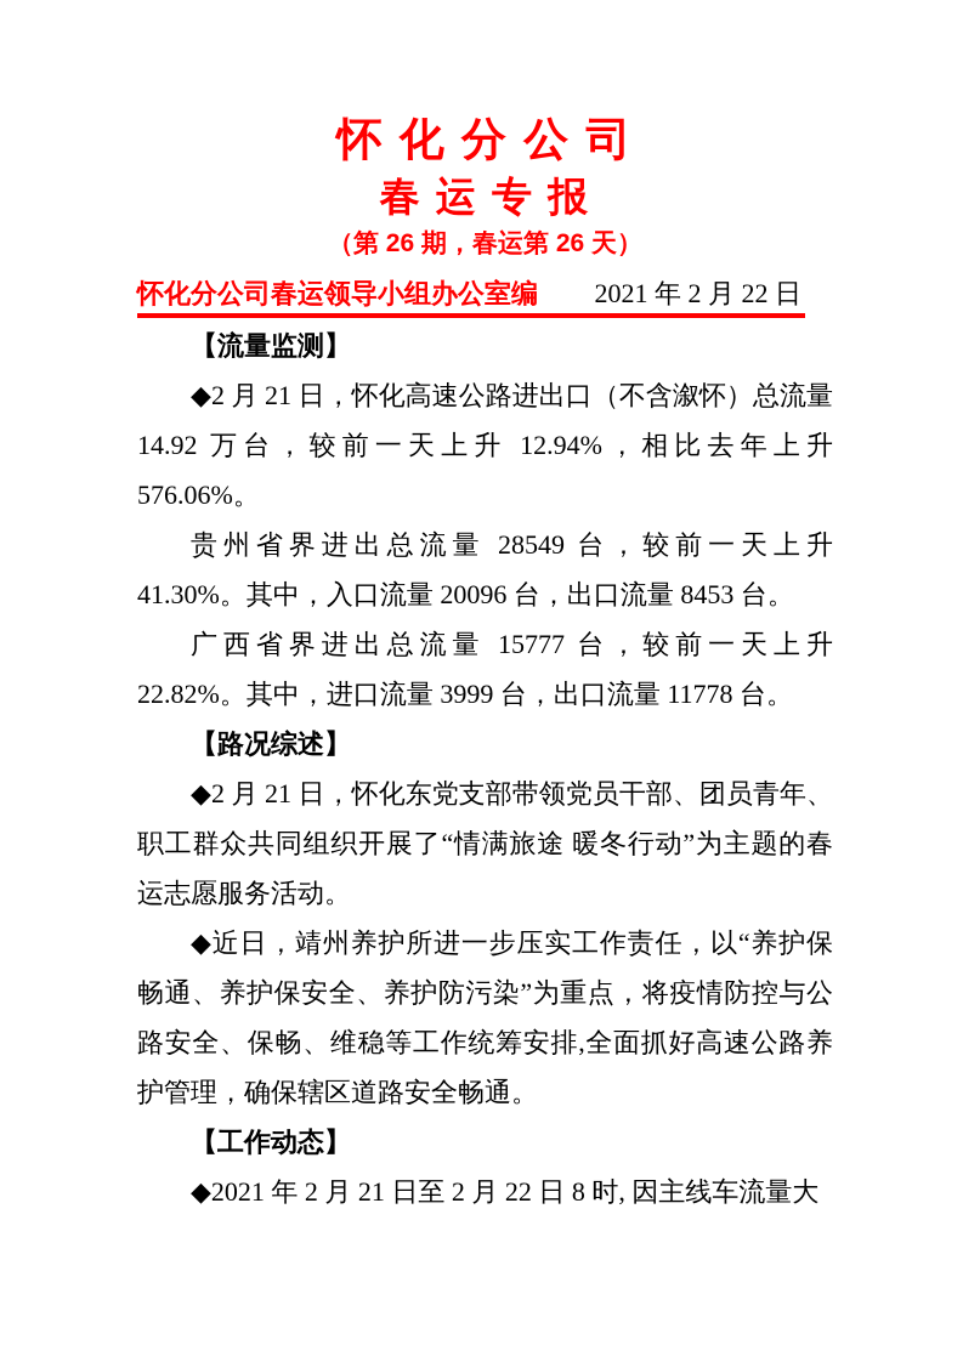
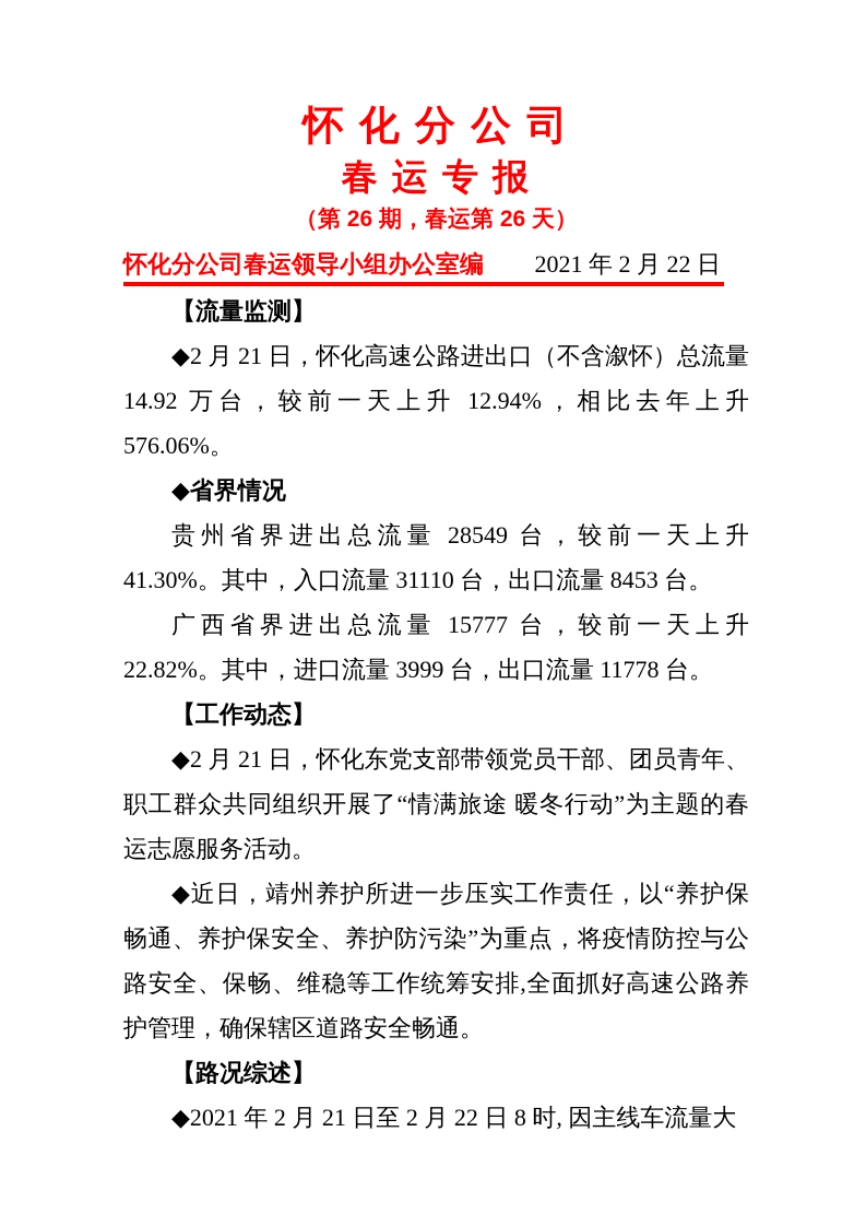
  怀 化 分 公 司
  春 运 专 报
  （第 26 期，春运第 26 天）
  怀化分公司春运领导小组办公室编
  2021 年 2 月 22 日
  【流量监测】
  ◆2 月 21 日，怀化高速公路进出口（不含溆怀）总流量 14.92 万台，较前一天上升 12.94%，相比去年上升 576.06%。
+ ◆省界情况
- 贵州省界进出总流量 28549 台，较前一天上升 41.30%。其中，入口流量 20096 台，出口流量 8453 台。
+ 贵州省界进出总流量 28549 台，较前一天上升 41.30%。其中，入口流量 31110 台，出口流量 8453 台。
  广西省界进出总流量 15777 台，较前一天上升 22.82%。其中，进口流量 3999 台，出口流量 11778 台。
- 【路况综述】
+ 【工作动态】
  ◆2 月 21 日，怀化东党支部带领党员干部、团员青年、职工群众共同组织开展了“情满旅途 暖冬行动”为主题的春运志愿服务活动。
  ◆近日，靖州养护所进一步压实工作责任，以“养护保畅通、养护保安全、养护防污染”为重点，将疫情防控与公路安全、保畅、维稳等工作统筹安排,全面抓好高速公路养护管理，确保辖区道路安全畅通。
- 【工作动态】
+ 【路况综述】
  ◆2021 年 2 月 21 日至 2 月 22 日 8 时, 因主线车流量大
